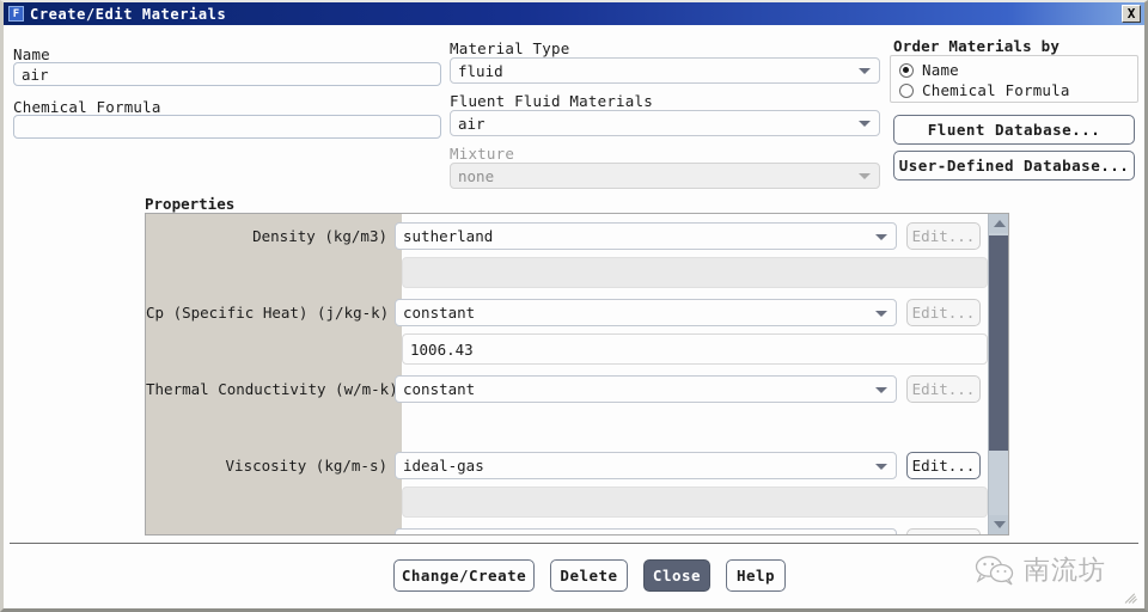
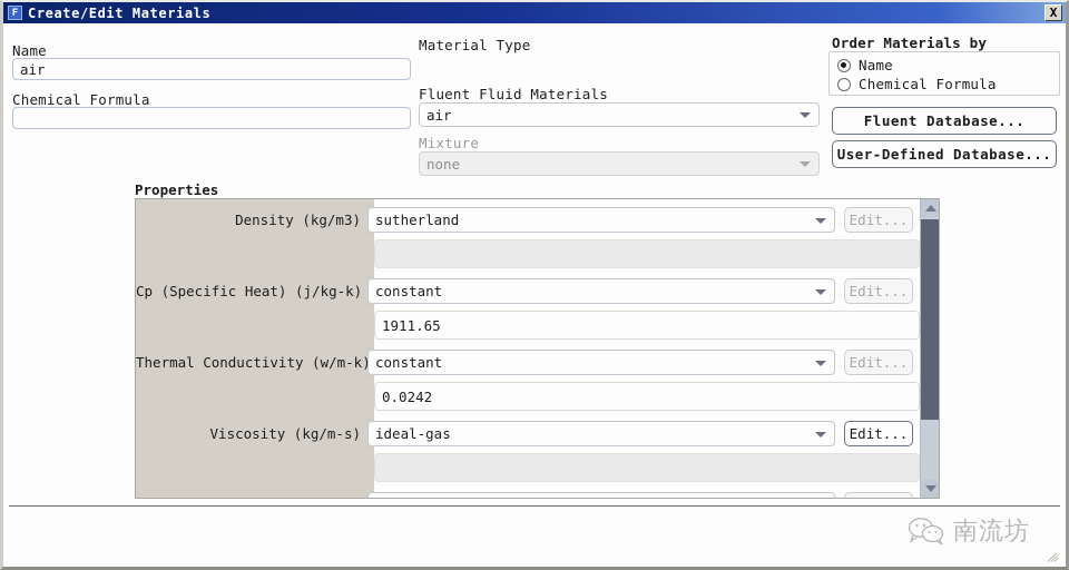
  F
  Create/Edit Materials
  X
  Name
  air
  Chemical Formula
  Material Type
- fluid
  Fluent Fluid Materials
  air
  Mixture
  none
  Order Materials by
  Name
  Chemical Formula
  Fluent Database...
  User-Defined Database...
  Properties
  Density (kg/m3)
  sutherland
  Edit...
  Cp (Specific Heat) (j/kg-k)
  constant
  Edit...
- 1006.43
+ 1911.65
  Thermal Conductivity (w/m-k)
  constant
  Edit...
+ 0.0242
  Viscosity (kg/m-s)
  ideal-gas
  Edit...
- Change/Create
- Delete
- Close
- Help
  南流坊
